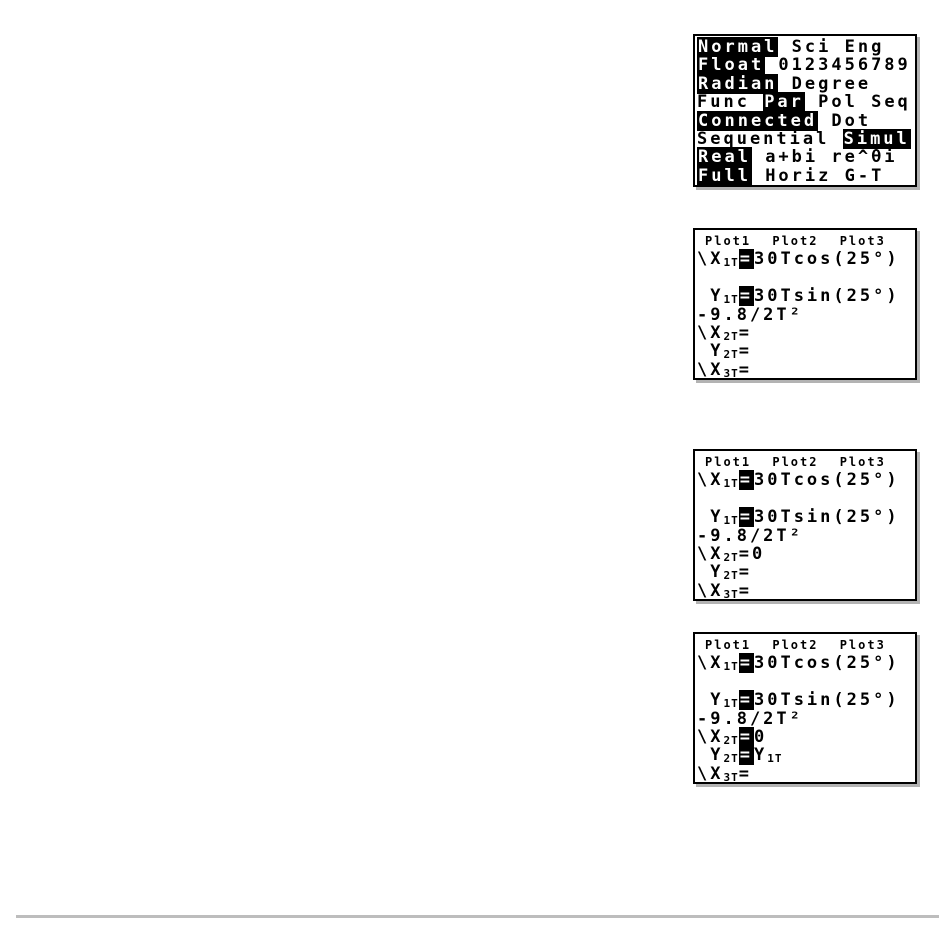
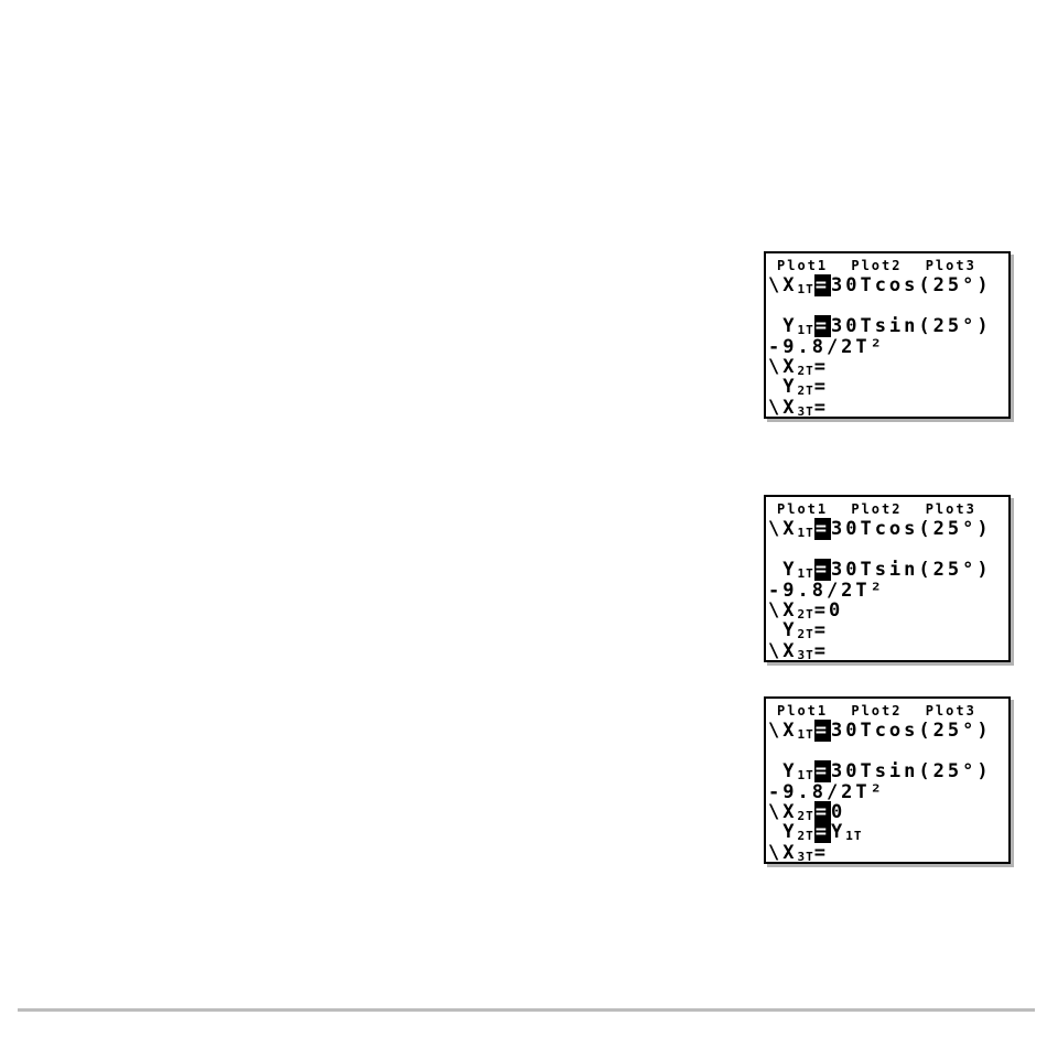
- Normal Sci Eng
- Float 0123456789
- Radian Degree
- Func Par Pol Seq
- Connected Dot
- Sequential Simul
- Real a+bi re^θi
- Full Horiz G-T
  Plot1 Plot2 Plot3
  \X1T=30Tcos(25°)
  Y1T=30Tsin(25°)
  -9.8/2T²
  \X2T=
  Y2T=
  \X3T=
  Plot1 Plot2 Plot3
  \X1T=30Tcos(25°)
  Y1T=30Tsin(25°)
  -9.8/2T²
  \X2T=0
  Y2T=
  \X3T=
  Plot1 Plot2 Plot3
  \X1T=30Tcos(25°)
  Y1T=30Tsin(25°)
  -9.8/2T²
  \X2T=0
  Y2T=Y1T
  \X3T=
